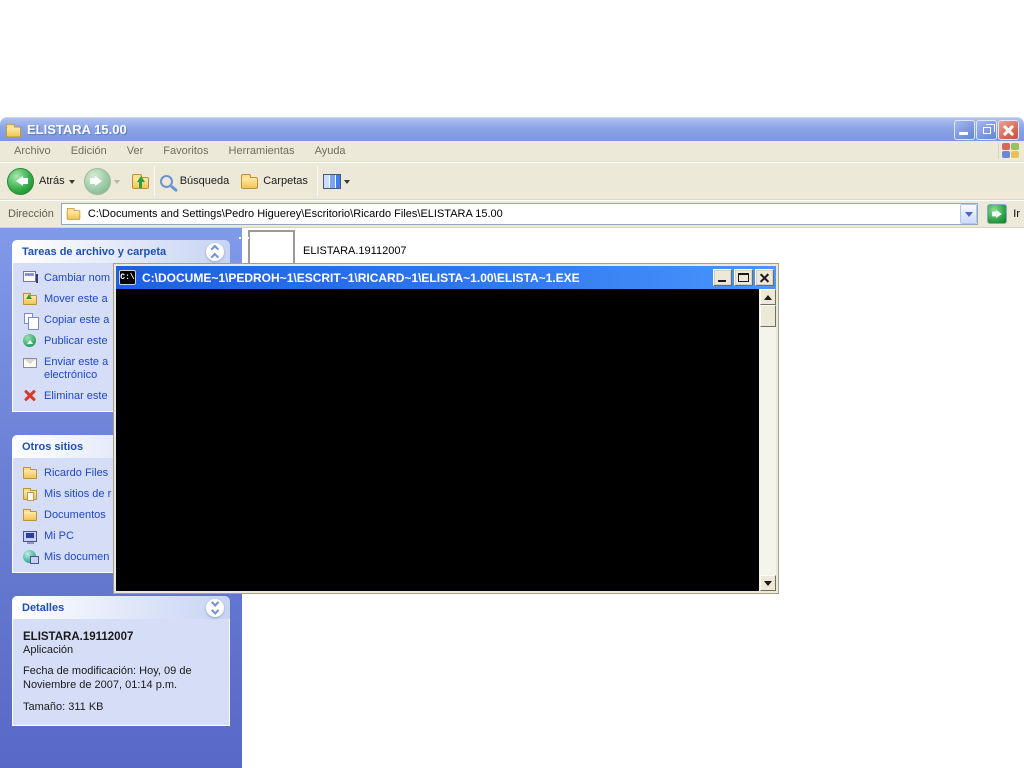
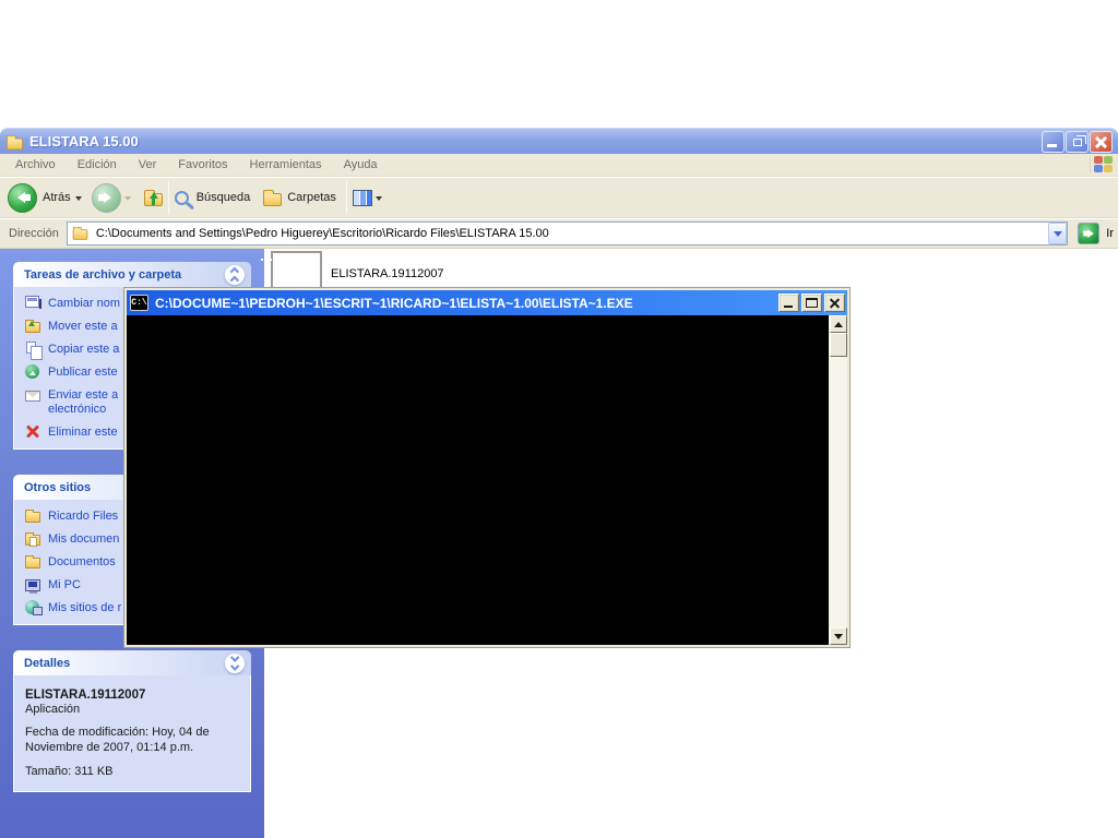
  ELISTARA 15.00
  Archivo
  Edición
  Ver
  Favoritos
  Herramientas
  Ayuda
  Atrás
  Búsqueda
  Carpetas
  Dirección
  C:\Documents and Settings\Pedro Higuerey\Escritorio\Ricardo Files\ELISTARA 15.00
  Ir
  Tareas de archivo y carpeta
  Cambiar nom
  Mover este a
  Copiar este a
  Publicar este
  Enviar este a
  electrónico
  Eliminar este
  Otros sitios
  Ricardo Files
- Mis sitios de r
+ Mis documen
  Documentos
  Mi PC
- Mis documen
+ Mis sitios de r
  Detalles
  ELISTARA.19112007
  Aplicación
- Fecha de modificación: Hoy, 09 de
+ Fecha de modificación: Hoy, 04 de
  Noviembre de 2007, 01:14 p.m.
  Tamaño: 311 KB
  ELISTARA.19112007
  C:\
  C:\DOCUME~1\PEDROH~1\ESCRIT~1\RICARD~1\ELISTA~1.00\ELISTA~1.EXE
